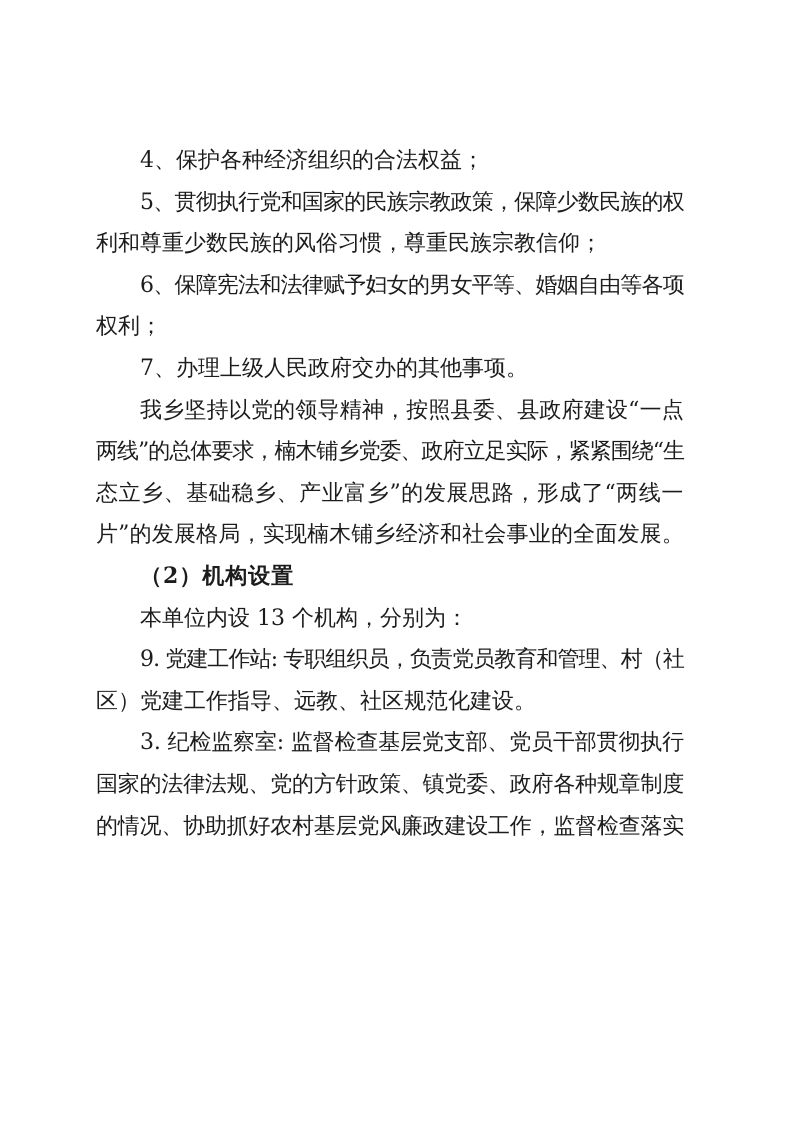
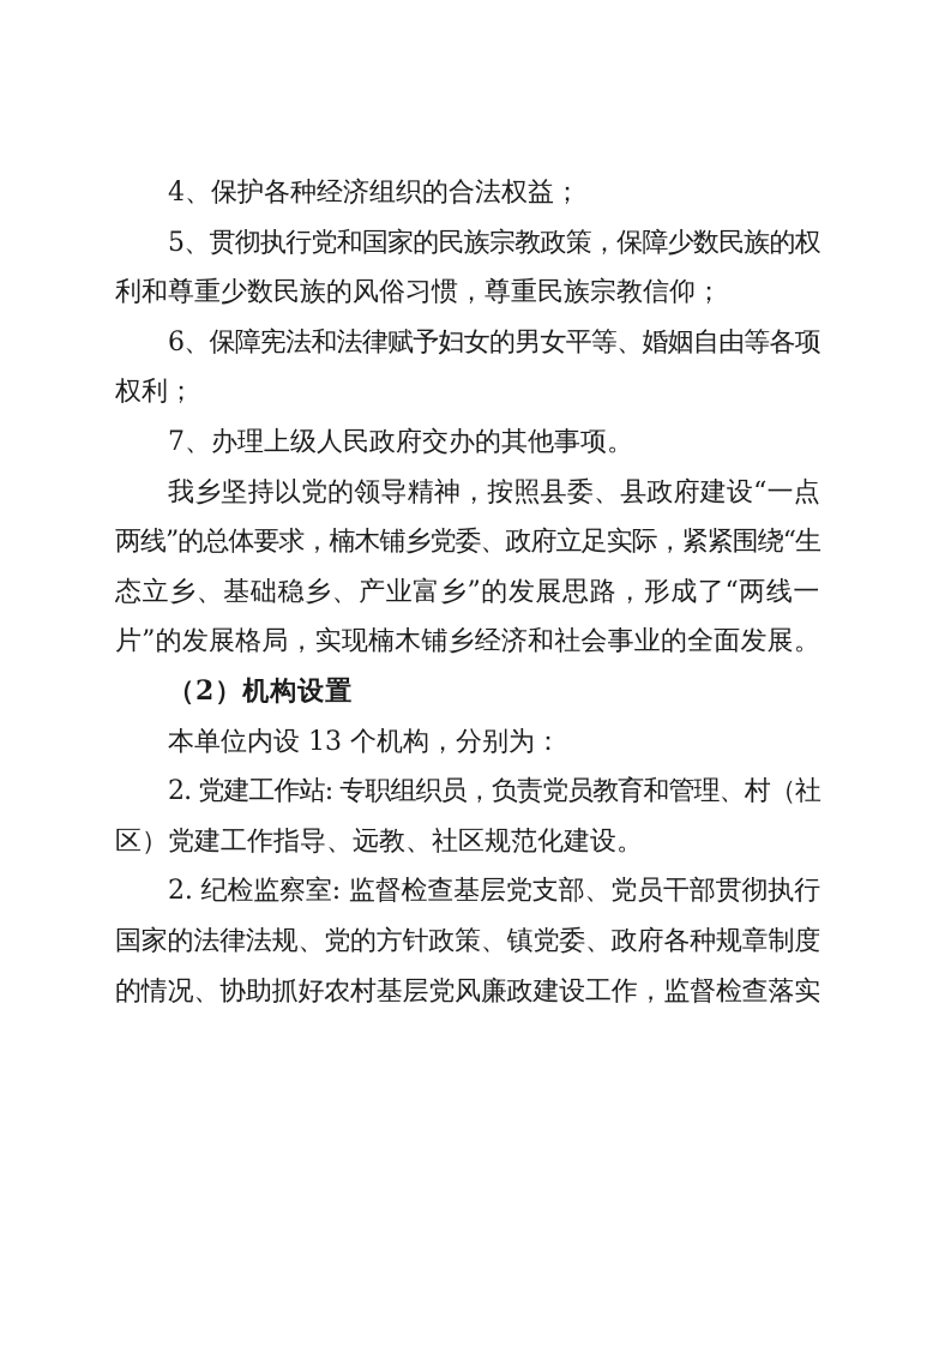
  4、保护各种经济组织的合法权益；
  5、贯彻执行党和国家的民族宗教政策，保障少数民族的权
  利和尊重少数民族的风俗习惯，尊重民族宗教信仰；
  6、保障宪法和法律赋予妇女的男女平等、婚姻自由等各项
  权利；
  7、办理上级人民政府交办的其他事项。
  我乡坚持以党的领导精神，按照县委、县政府建设“一点
  两线”的总体要求，楠木铺乡党委、政府立足实际，紧紧围绕“生
  态立乡、基础稳乡、产业富乡”的发展思路，形成了“两线一
  片”的发展格局，实现楠木铺乡经济和社会事业的全面发展。
  （2）机构设置
  本单位内设 13 个机构，分别为：
- 9. 党建工作站: 专职组织员，负责党员教育和管理、村（社
+ 2. 党建工作站: 专职组织员，负责党员教育和管理、村（社
  区）党建工作指导、远教、社区规范化建设。
- 3. 纪检监察室: 监督检查基层党支部、党员干部贯彻执行
+ 2. 纪检监察室: 监督检查基层党支部、党员干部贯彻执行
  国家的法律法规、党的方针政策、镇党委、政府各种规章制度
  的情况、协助抓好农村基层党风廉政建设工作，监督检查落实
